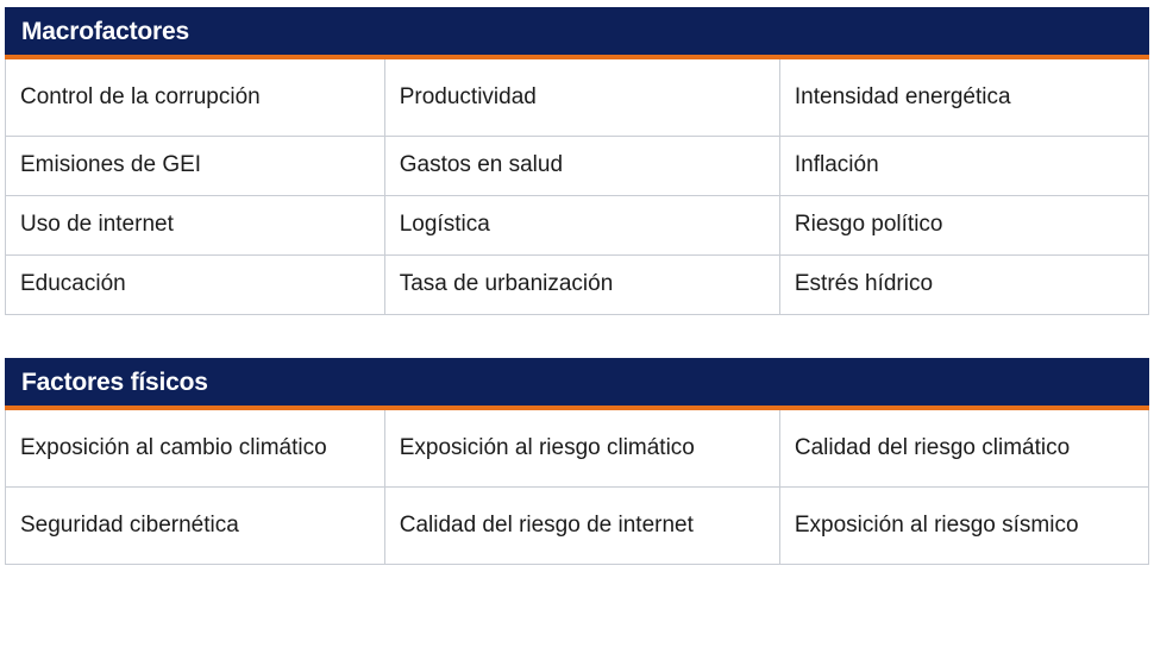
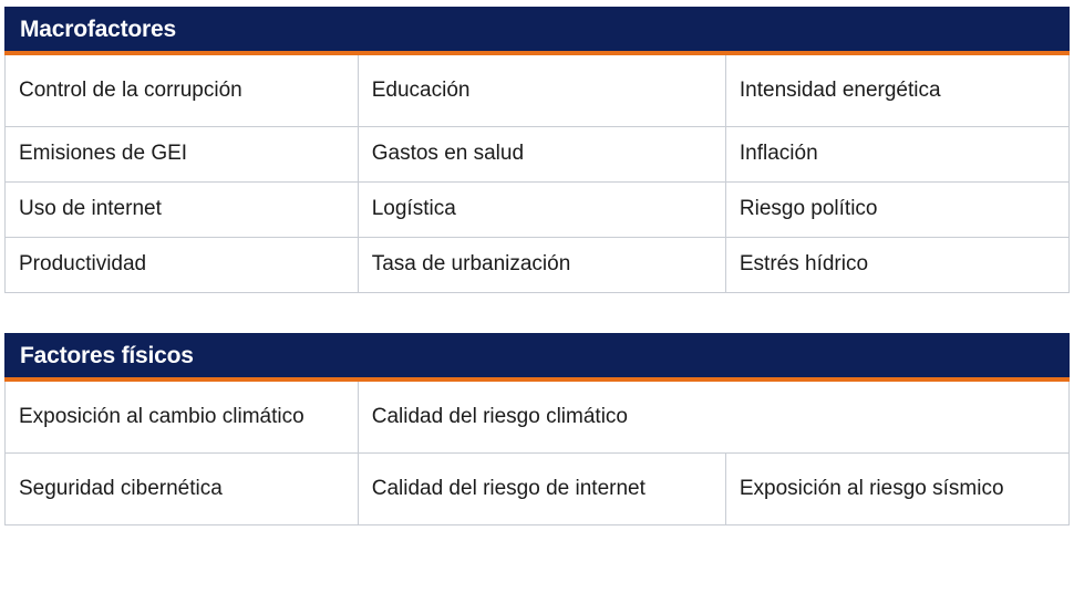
  Macrofactores
  Control de la corrupción
- Productividad
+ Educación
  Intensidad energética
  Emisiones de GEI
  Gastos en salud
  Inflación
  Uso de internet
  Logística
  Riesgo político
- Educación
+ Productividad
  Tasa de urbanización
  Estrés hídrico
  Factores físicos
  Exposición al cambio climático
- Exposición al riesgo climático
  Calidad del riesgo climático
  Seguridad cibernética
  Calidad del riesgo de internet
  Exposición al riesgo sísmico
